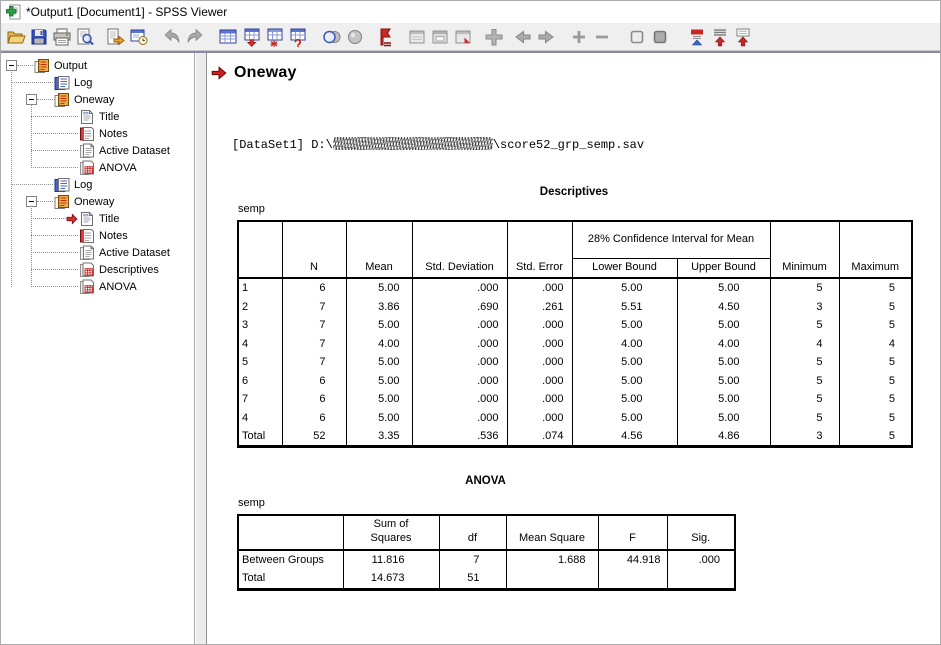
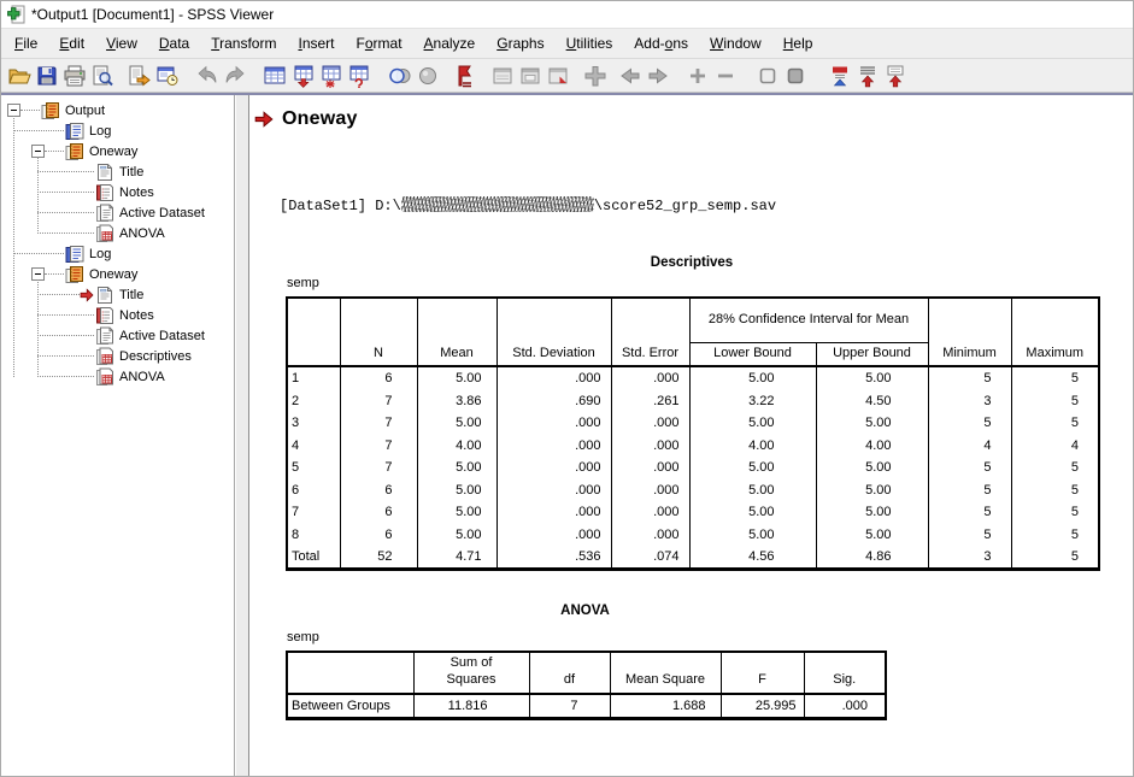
  *Output1 [Document1] - SPSS Viewer
+ File
+ Edit
+ View
+ Data
+ Transform
+ Insert
+ Format
+ Analyze
+ Graphs
+ Utilities
+ Add-ons
+ Window
+ Help
  Output
  Log
  Oneway
  Title
  Notes
  Active Dataset
  ANOVA
  Log
  Oneway
  Title
  Notes
  Active Dataset
  Descriptives
  ANOVA
  Oneway
  [DataSet1] D:\ \score52_grp_semp.sav
  Descriptives
  semp
  	N	Mean	Std. Deviation	Std. Error	28% Confidence Interval for Mean	Minimum	Maximum
  Lower Bound	Upper Bound
  1	6	5.00	.000	.000	5.00	5.00	5	5
- 2	7	3.86	.690	.261	5.51	4.50	3	5
+ 2	7	3.86	.690	.261	3.22	4.50	3	5
  3	7	5.00	.000	.000	5.00	5.00	5	5
  4	7	4.00	.000	.000	4.00	4.00	4	4
  5	7	5.00	.000	.000	5.00	5.00	5	5
  6	6	5.00	.000	.000	5.00	5.00	5	5
  7	6	5.00	.000	.000	5.00	5.00	5	5
- 4	6	5.00	.000	.000	5.00	5.00	5	5
+ 8	6	5.00	.000	.000	5.00	5.00	5	5
- Total	52	3.35	.536	.074	4.56	4.86	3	5
+ Total	52	4.71	.536	.074	4.56	4.86	3	5
  ANOVA
  semp
  	Sum of Squares	df	Mean Square	F	Sig.
- Between Groups	11.816	7	1.688	44.918	.000
+ Between Groups	11.816	7	1.688	25.995	.000
- Total	14.673	51
